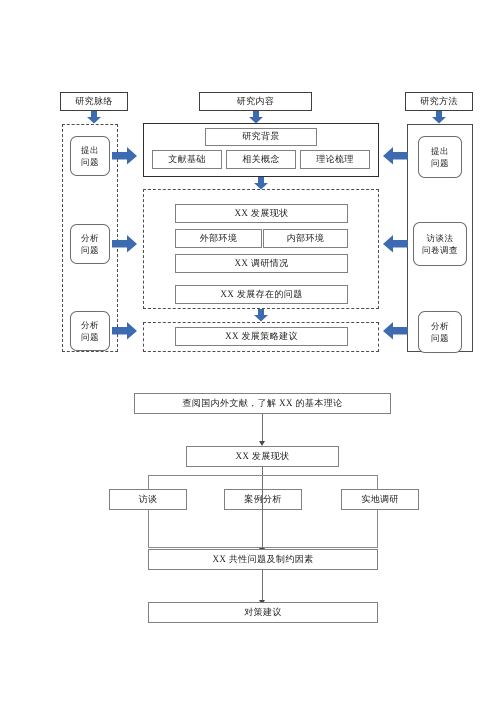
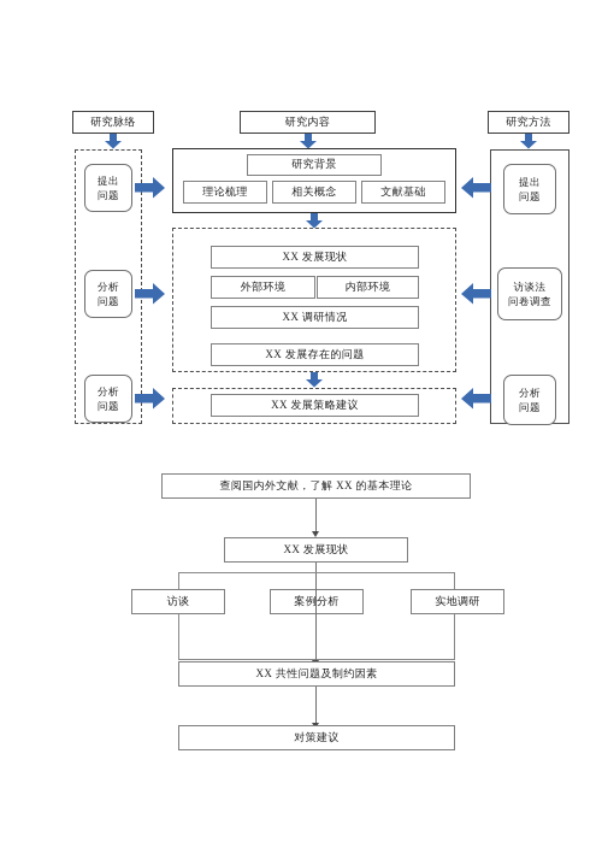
  研究脉络
  研究内容
  研究方法
  提出
  问题
  分析
  问题
  分析
  问题
  提出
  问题
  访谈法
  问卷调查
  分析
  问题
  研究背景
- 文献基础
+ 理论梳理
  相关概念
- 理论梳理
+ 文献基础
  XX 发展现状
  外部环境
  内部环境
  XX 调研情况
  XX 发展存在的问题
  XX 发展策略建议
  查阅国内外文献，了解 XX 的基本理论
  XX 发展现状
  访谈
  案例分析
  实地调研
  XX 共性问题及制约因素
  对策建议
